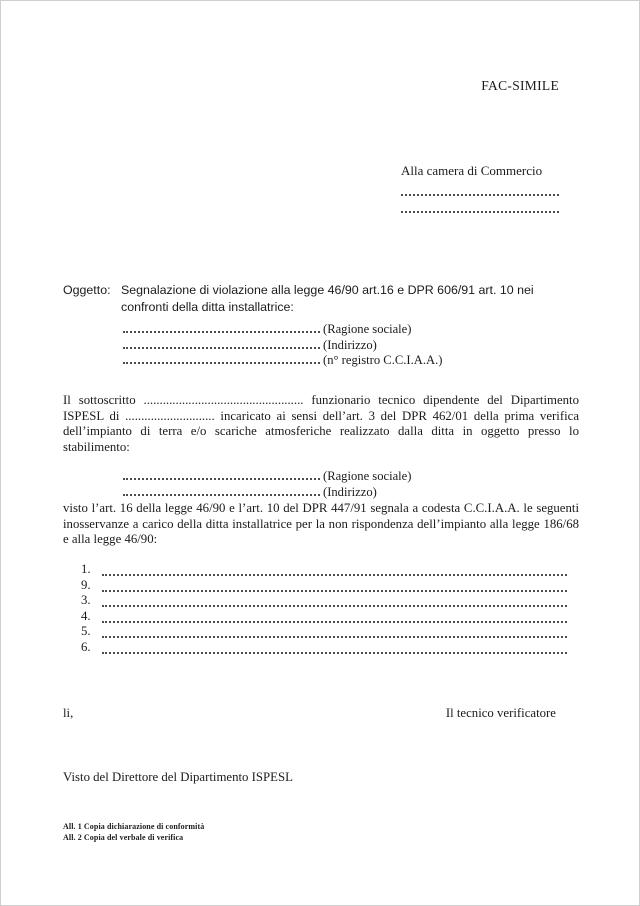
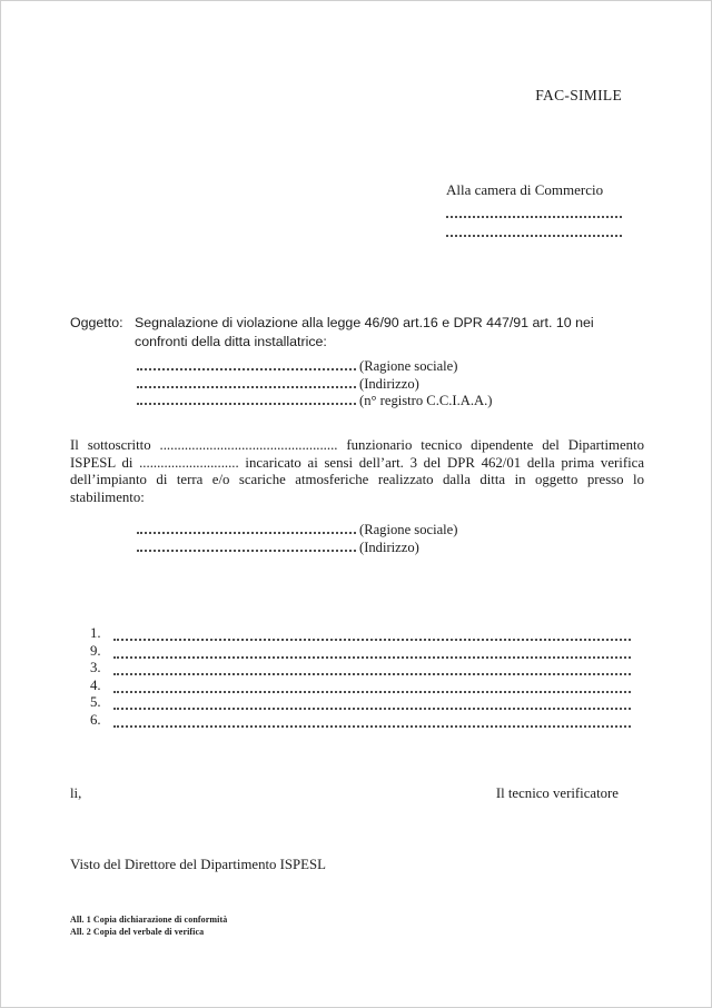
  FAC-SIMILE
  Alla camera di Commercio
  Oggetto:
- Segnalazione di violazione alla legge 46/90 art.16 e DPR 606/91 art. 10 nei confronti della ditta installatrice:
+ Segnalazione di violazione alla legge 46/90 art.16 e DPR 447/91 art. 10 nei confronti della ditta installatrice:
  (Ragione sociale)
  (Indirizzo)
  (n° registro C.C.I.A.A.)
  Il sottoscritto .................................................. funzionario tecnico dipendente del Dipartimento ISPESL di ............................ incaricato ai sensi dell’art. 3 del DPR 462/01 della prima verifica dell’impianto di terra e/o scariche atmosferiche realizzato dalla ditta in oggetto presso lo stabilimento:
  (Ragione sociale)
  (Indirizzo)
- visto l’art. 16 della legge 46/90 e l’art. 10 del DPR 447/91 segnala a codesta C.C.I.A.A. le seguenti inosservanze a carico della ditta installatrice per la non rispondenza dell’impianto alla legge 186/68 e alla legge 46/90:
  1.
  9.
  3.
  4.
  5.
  6.
  li,
  Il tecnico verificatore
  Visto del Direttore del Dipartimento ISPESL
  All. 1 Copia dichiarazione di conformità
  All. 2 Copia del verbale di verifica
